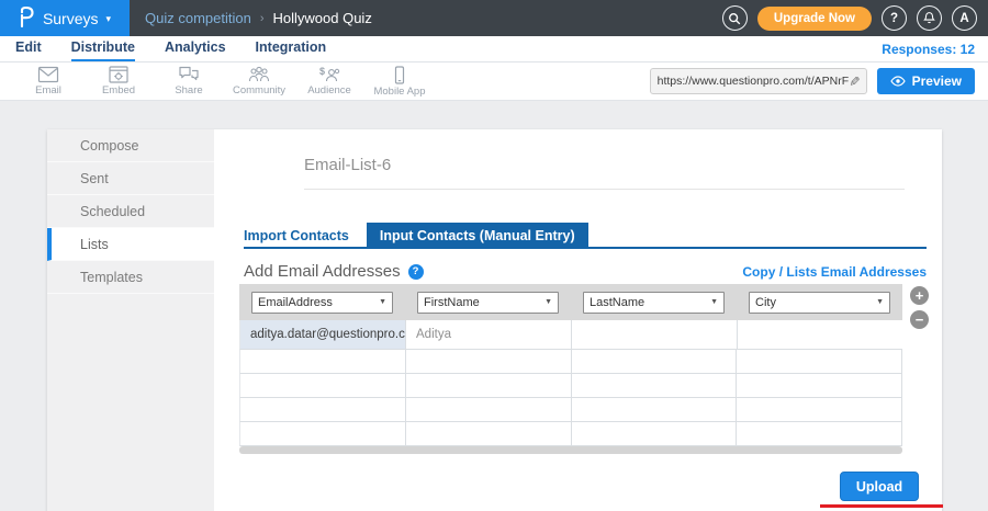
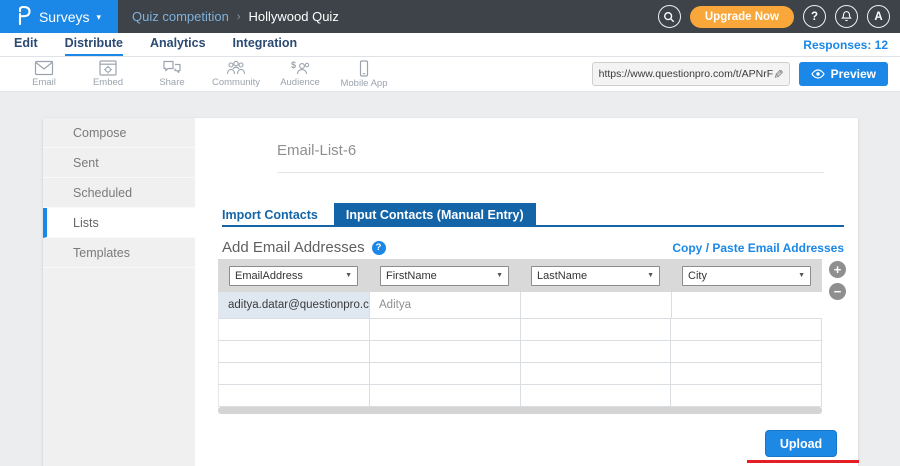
  Surveys
  ▾
  Quiz competition
  ›
  Hollywood Quiz
  Upgrade Now
  ?
  A
  Edit
  Distribute
  Analytics
  Integration
  Responses: 12
  Email
  Embed
  Share
  Community
  $
  Audience
  Mobile App
  https://www.questionpro.com/t/APNrF
  Preview
  Compose
  Sent
  Scheduled
  Lists
  Templates
  Email-List-6
  Import Contacts
  Input Contacts (Manual Entry)
  Add Email Addresses
  ?
- Copy / Lists Email Addresses
+ Copy / Paste Email Addresses
  EmailAddress
  FirstName
  LastName
  City
  aditya.datar@questionpro.c
  Aditya
  +
  −
  Upload
